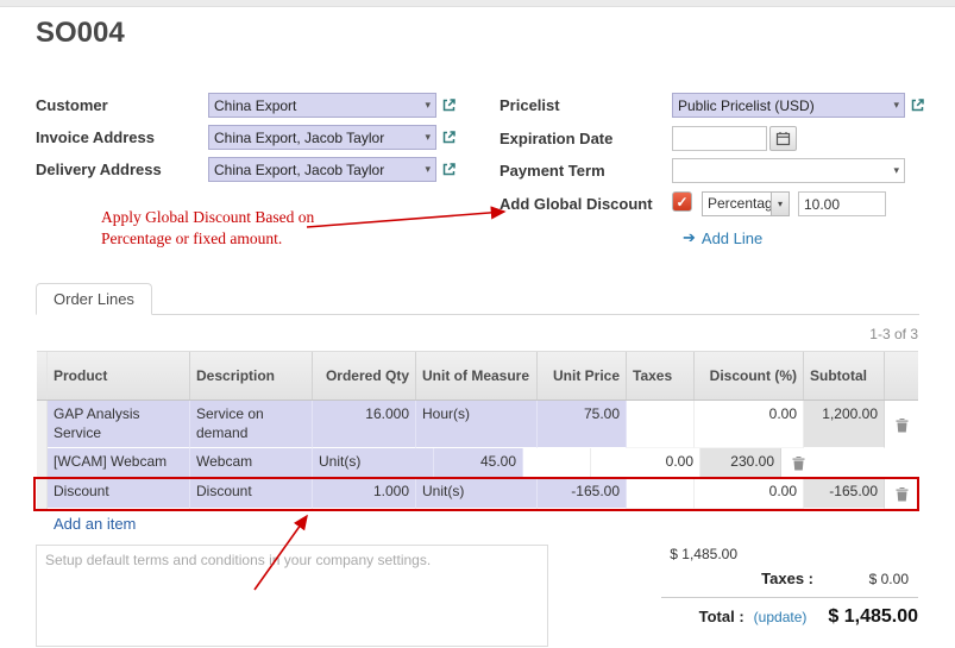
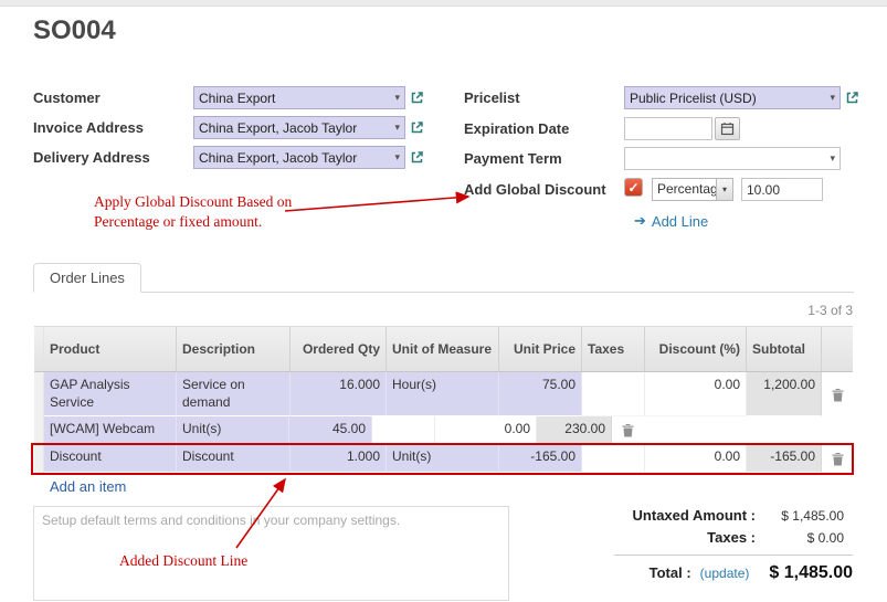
  SO004
  Customer
  China Export
  ▾
  Invoice Address
  China Export, Jacob Taylor
  ▾
  Delivery Address
  China Export, Jacob Taylor
  ▾
  Pricelist
  Public Pricelist (USD)
  ▾
  Expiration Date
  Payment Term
  ▾
  Add Global Discount
  ✓
  Percentag
  ▾
  10.00
  ➔
  Add Line
  Order Lines
  1-3 of 3
  Product
  Description
  Ordered Qty
  Unit of Measure
  Unit Price
  Taxes
  Discount (%)
  Subtotal
  GAP Analysis Service
  Service on demand
  16.000
  Hour(s)
  75.00
  0.00
  1,200.00
  [WCAM] Webcam
- Webcam
  Unit(s)
  45.00
  0.00
  230.00
  Discount
  Discount
  1.000
  Unit(s)
  -165.00
  0.00
  -165.00
  Add an item
  Setup default terms and conditions i your company settings.
+ Untaxed Amount :
  $ 1,485.00
  Taxes :
  $ 0.00
  Total :
  (update)
  $ 1,485.00
  Apply Global Discount Based on
  Percentage or fixed amount.
+ Added Discount Line
